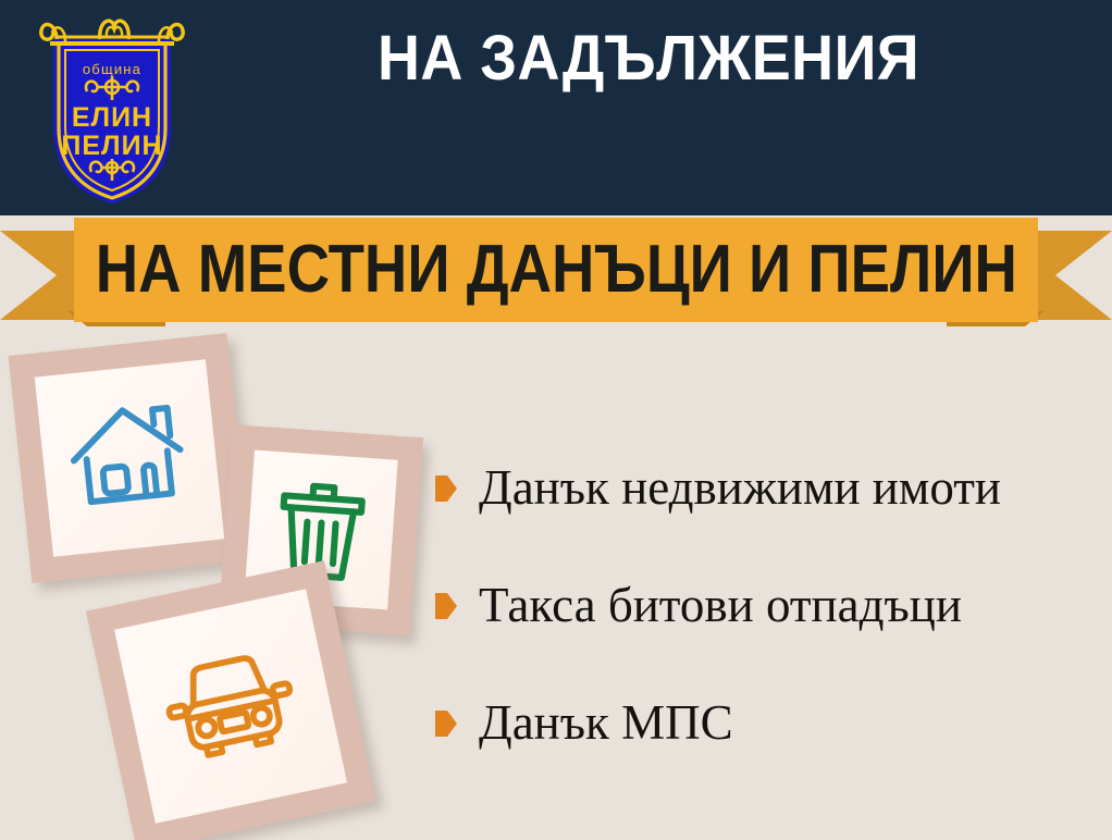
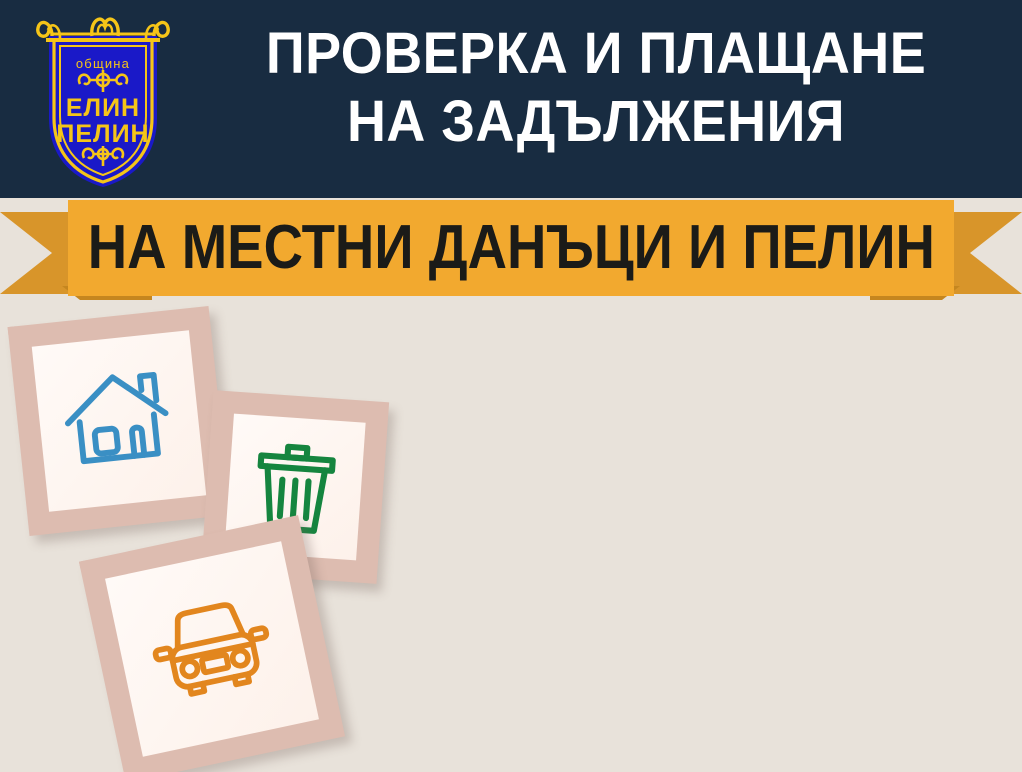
  община
  ЕЛИН
  ПЕЛИН
+ ПРОВЕРКА И ПЛАЩАНЕ
  НА ЗАДЪЛЖЕНИЯ
  НА МЕСТНИ ДАНЪЦИ И ПЕЛИН
- Данък недвижими имоти
- Такса битови отпадъци
- Данък МПС
